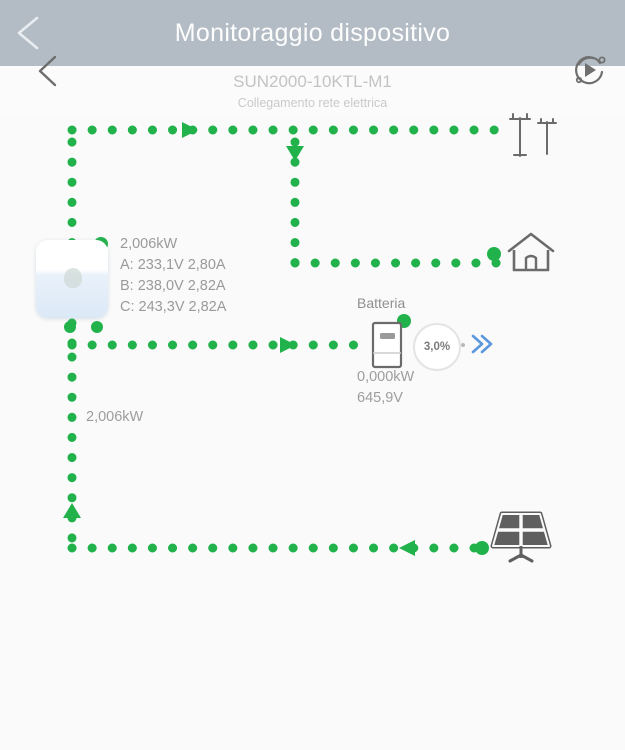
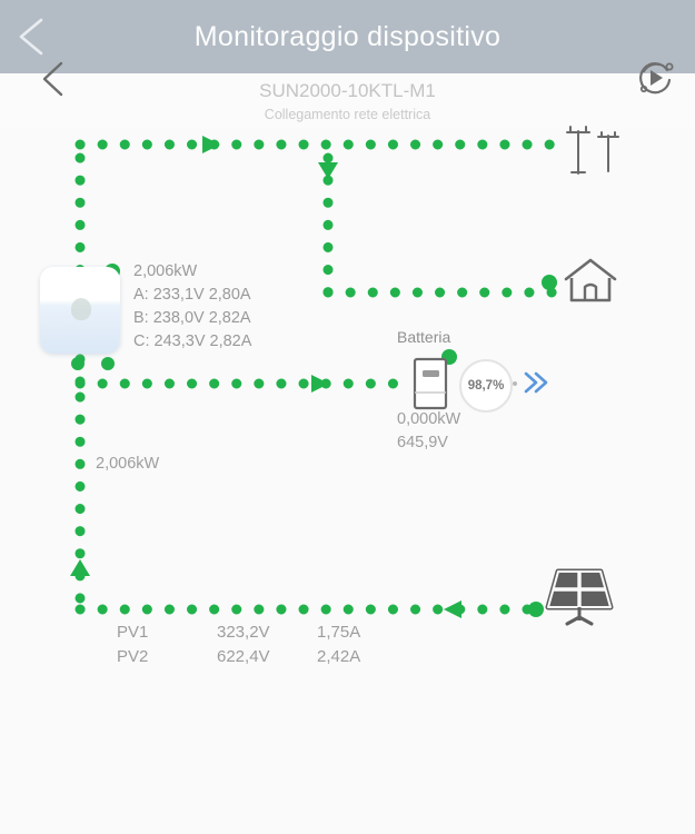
  Monitoraggio dispositivo
  SUN2000-10KTL-M1
  Collegamento rete elettrica
  2,006kW
  A: 233,1V 2,80A
  B: 238,0V 2,82A
  C: 243,3V 2,82A
  2,006kW
  Batteria
- 3,0%
+ 98,7%
  0,000kW
  645,9V
+ PV1	323,2V	1,75A
+ PV2	622,4V	2,42A
